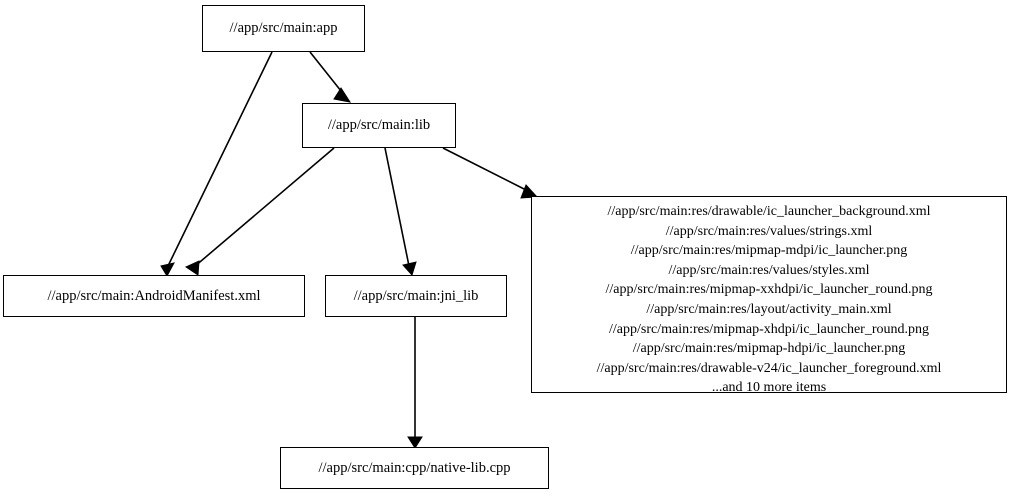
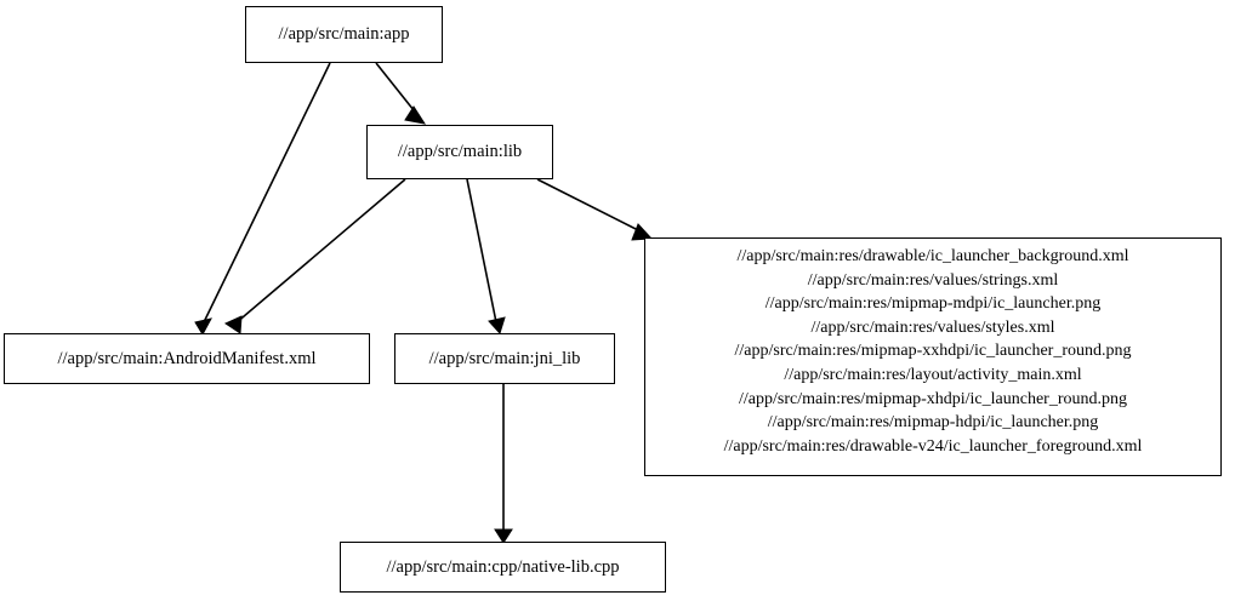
  //app/src/main:app
  //app/src/main:lib
  //app/src/main:AndroidManifest.xml
  //app/src/main:jni_lib
  //app/src/main:cpp/native-lib.cpp
  //app/src/main:res/drawable/ic_launcher_background.xml
  //app/src/main:res/values/strings.xml
  //app/src/main:res/mipmap-mdpi/ic_launcher.png
  //app/src/main:res/values/styles.xml
  //app/src/main:res/mipmap-xxhdpi/ic_launcher_round.png
  //app/src/main:res/layout/activity_main.xml
  //app/src/main:res/mipmap-xhdpi/ic_launcher_round.png
  //app/src/main:res/mipmap-hdpi/ic_launcher.png
  //app/src/main:res/drawable-v24/ic_launcher_foreground.xml
- ...and 10 more items
